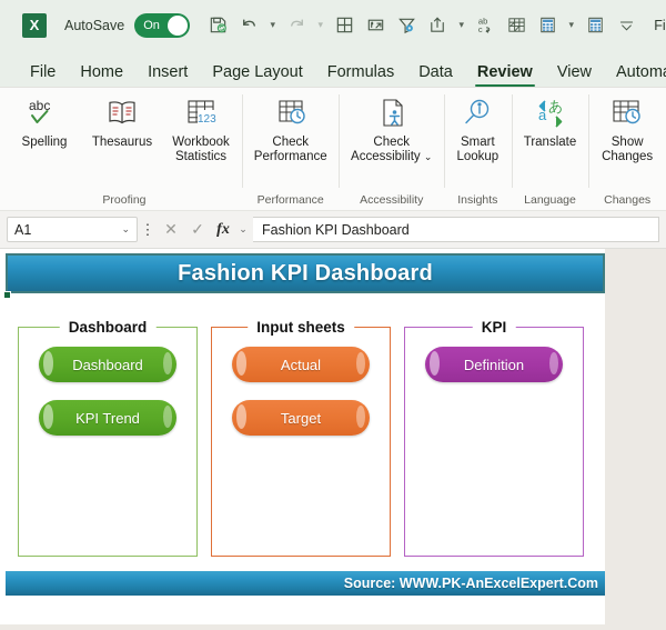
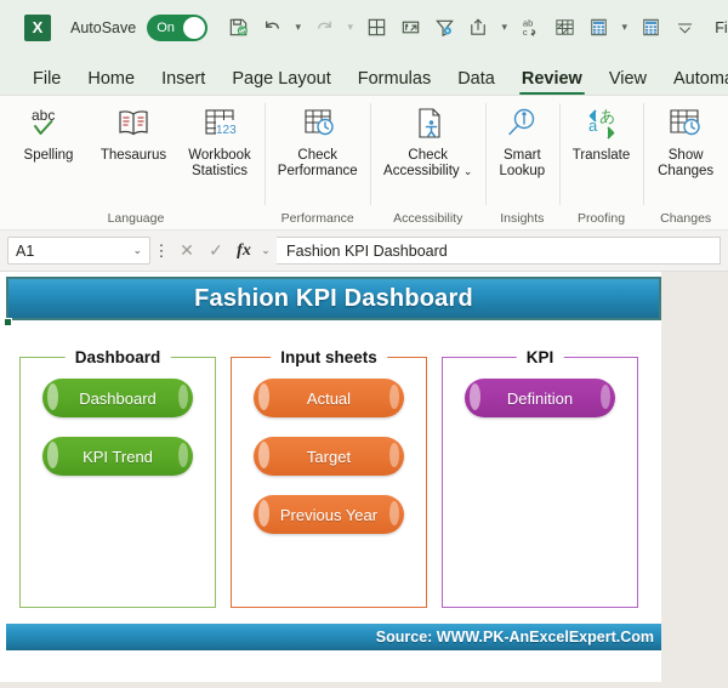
  AutoSave
  On
  ▾
  ▾
  ▾
  ab
  c
  ▾
  File
  Home
  Insert
  Page Layout
  Formulas
  Data
  Review
  View
  abc
  Spelling
  Thesaurus
  123
  Workbook Statistics
- Proofing
+ Language
  Check Performance
  Performance
  Check Accessibility ⌄
  Accessibility
  Smart Lookup
  Insights
  a
  あ
  Translate
- Language
+ Proofing
  Show Changes
  Changes
  A1
  ⌄
  ⋮
  ✕
  ✓
  fx
  ⌄
  Fashion KPI Dashboard
  Fashion KPI Dashboard
  Dashboard
  Dashboard
  KPI Trend
  Input sheets
  Actual
  Target
+ Previous Year
  KPI
  Definition
  Source: WWW.PK-AnExcelExpert.Com
